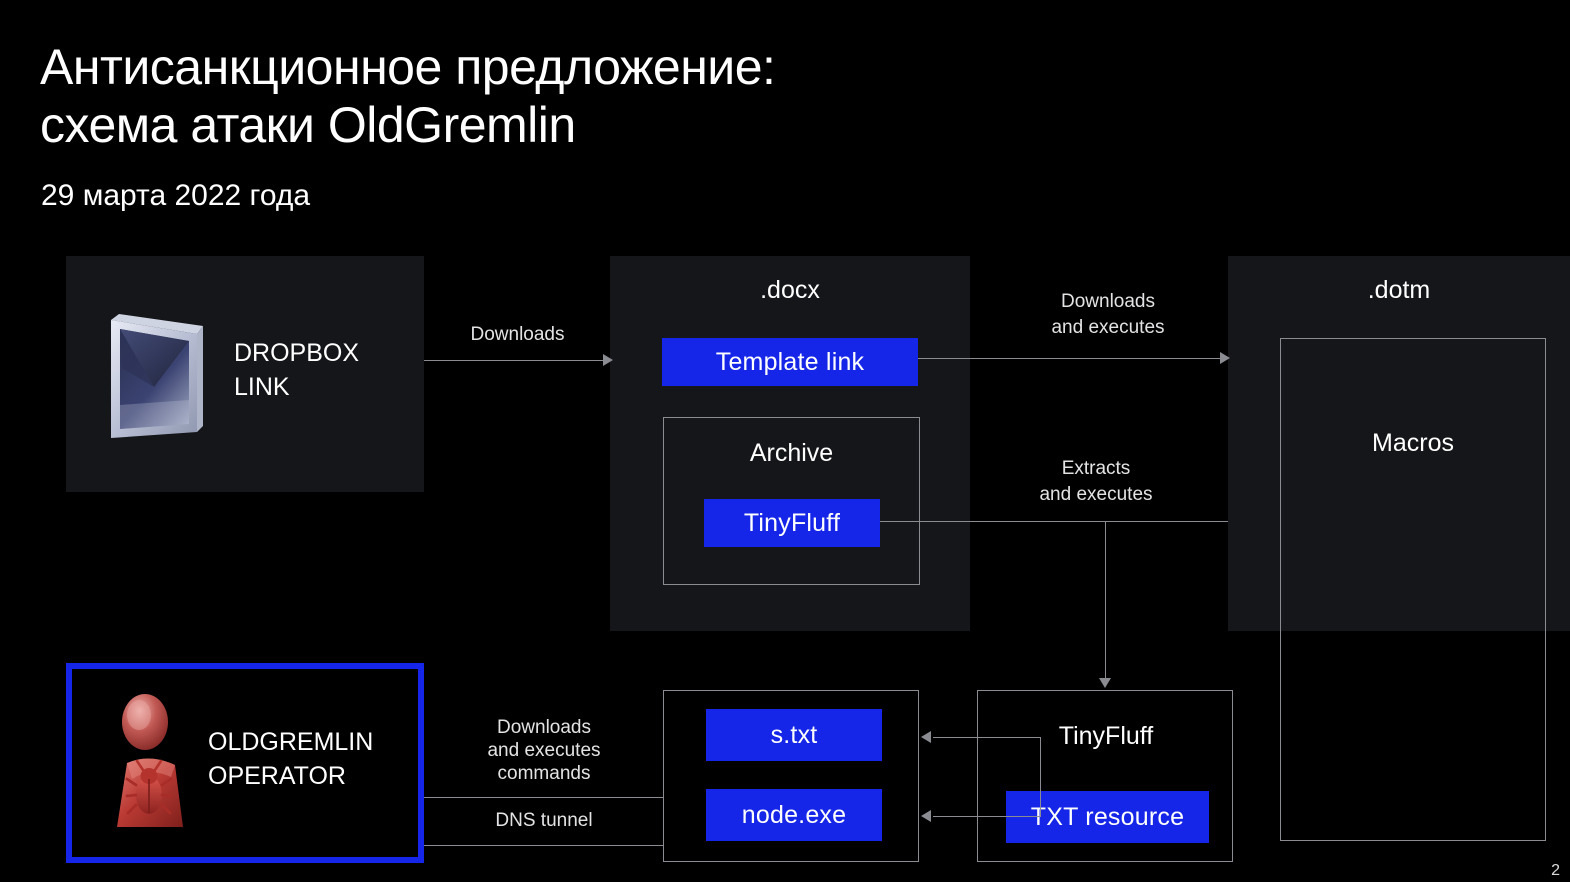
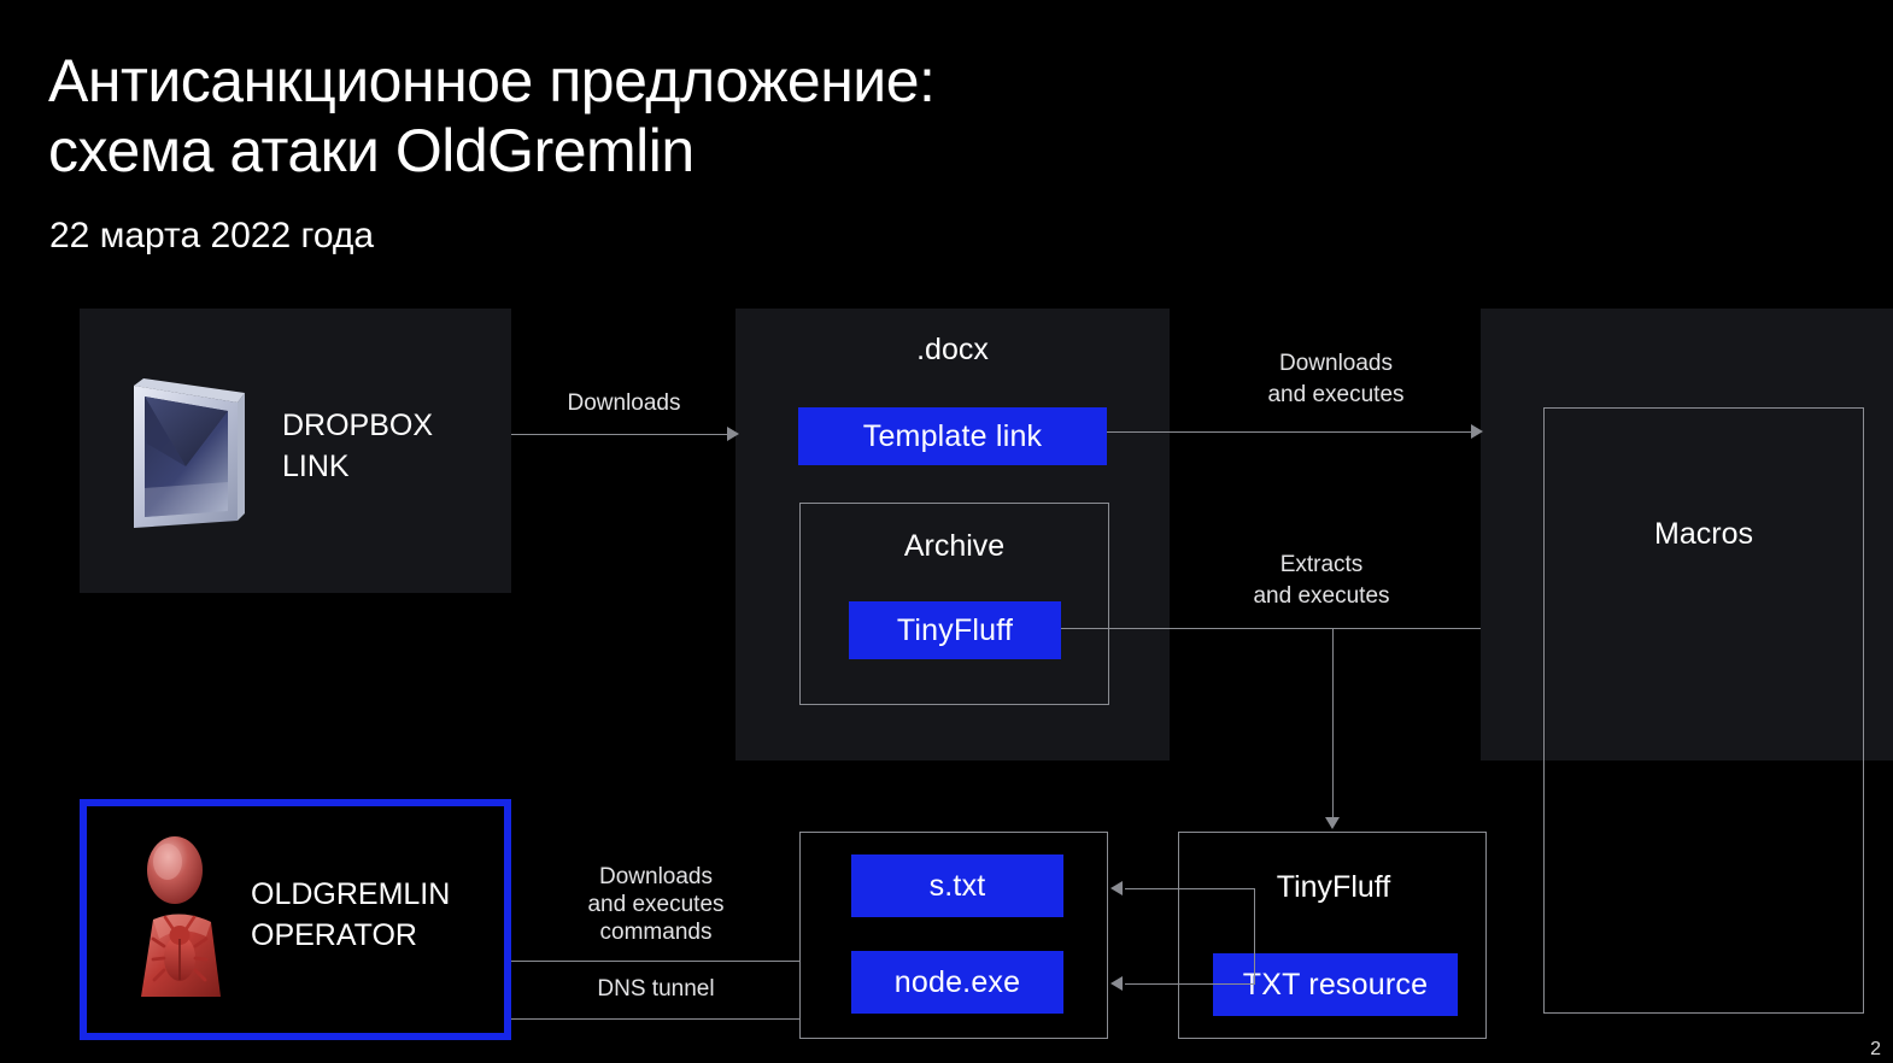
  Антисанкционное предложение:
  схема атаки OldGremlin
- 29 марта 2022 года
+ 22 марта 2022 года
  DROPBOX
  LINK
  .docx
  Template link
  Archive
  TinyFluff
- .dotm
  Macros
  OLDGREMLIN
  OPERATOR
  s.txt
  node.exe
  TinyFluff
  TXT resource
  Downloads
  Downloads
  and executes
  Extracts
  and executes
  Downloads
  and executes
  commands
  DNS tunnel
  2
